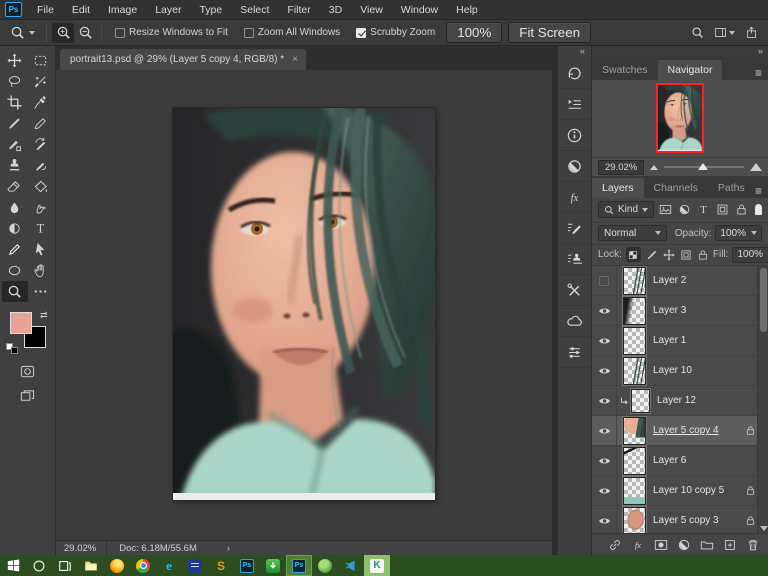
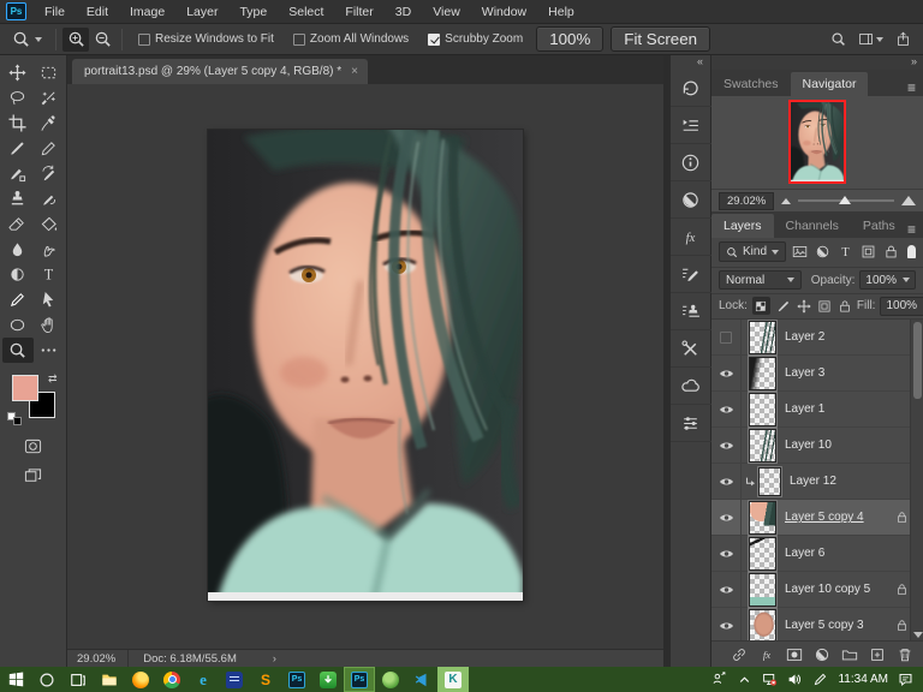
  Ps
  File
  Edit
  Image
  Layer
  Type
  Select
  Filter
  3D
  View
  Window
  Help
  Resize Windows to Fit
  Zoom All Windows
  Scrubby Zoom
  100%
  Fit Screen
  T
  ⇄
  portrait13.psd @ 29% (Layer 5 copy 4, RGB/8) *
  ×
  29.02%
  Doc: 6.18M/55.6M
  ›
  «
  fx
  »
  Swatches
  Navigator
  ≡
  29.02%
  Layers
  Channels
  Paths
  ≡
  Kind
  T
  Normal
  Opacity:
  100%
  Lock:
  Fill:
  100%
  Layer 2
  Layer 3
  Layer 1
  Layer 10
  Layer 12
  Layer 5 copy 4
  Layer 6
  Layer 10 copy 5
  Layer 5 copy 3
  fx
  e
  S
  K
+ 11:34 AM
